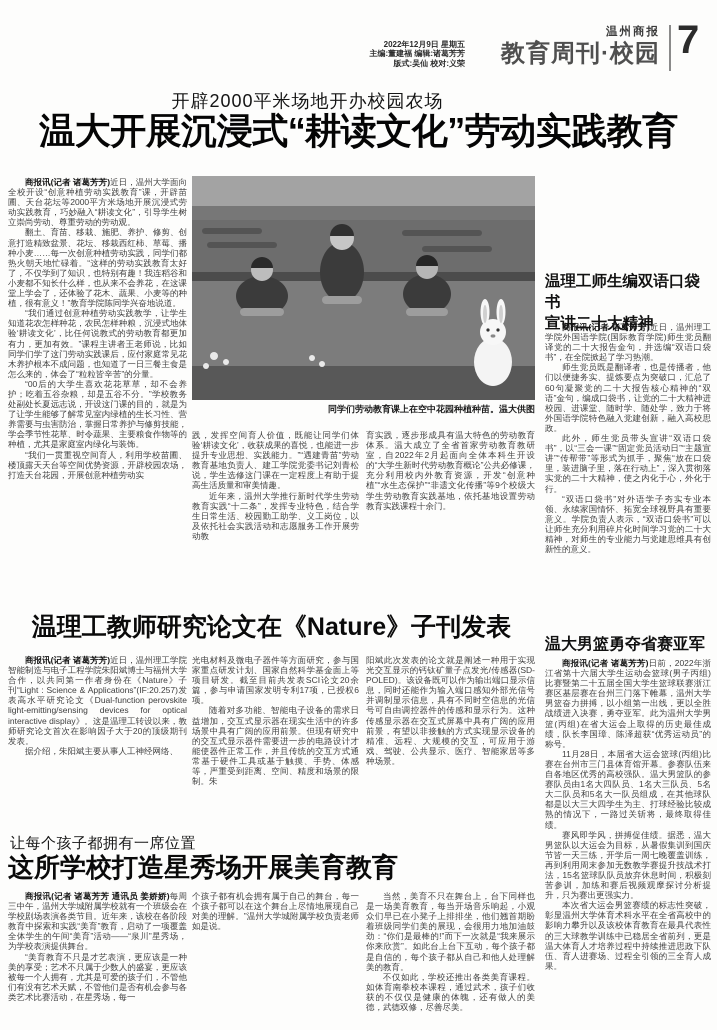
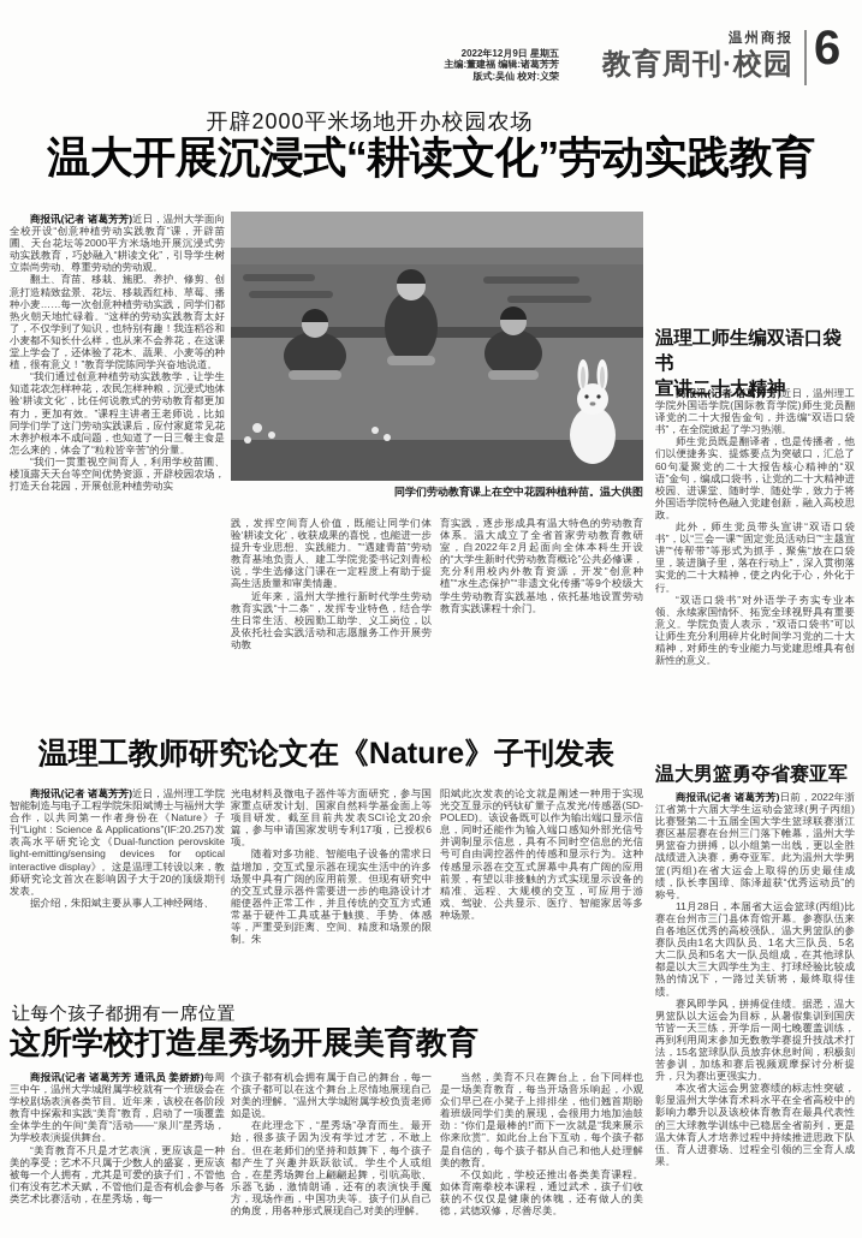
  2022年12月9日 星期五
  主编:董建福 编辑:诸葛芳芳
  版式:吴仙 校对:义荣
  温州商报
  教育周刊·校园
- 7
+ 6
  开辟2000平米场地开办校园农场
  温大开展沉浸式“耕读文化”劳动实践教育
  商报讯(记者 诸葛芳芳)近日，温州大学面向全校开设“创意种植劳动实践教育”课，开辟苗圃、天台花坛等2000平方米场地开展沉浸式劳动实践教育，巧妙融入“耕读文化”，引导学生树立崇尚劳动、尊重劳动的劳动观。
  翻土、育苗、移栽、施肥、养护、修剪、创意打造精致盆景、花坛、移栽西红柿、草莓、播种小麦……每一次创意种植劳动实践，同学们都热火朝天地忙碌着。“这样的劳动实践教育太好了，不仅学到了知识，也特别有趣！我连稻谷和小麦都不知长什么样，也从来不会养花，在这课堂上学会了，还体验了花木、蔬果、小麦等的种植，很有意义！”教育学院陈同学兴奋地说道。
  “我们通过创意种植劳动实践教学，让学生知道花农怎样种花，农民怎样种粮，沉浸式地体验‘耕读文化’，比任何说教式的劳动教育都更加有力，更加有效。”课程主讲者王老师说，比如同学们学了这门劳动实践课后，应付家庭常见花木养护根本不成问题，也知道了一日三餐主食是怎么来的，体会了“粒粒皆辛苦”的分量。
- “00后的大学生喜欢花花草草，却不会养护；吃着五谷杂粮，却是五谷不分。”学校教务处副处长夏远志说，开设这门课的目的，就是为了让学生能够了解常见室内绿植的生长习性、营养需要与虫害防治，掌握日常养护与修剪技能，学会季节性花草、时令蔬果、主要粮食作物等的种植，尤其是家庭室内绿化与装饰。
  “我们一贯重视空间育人，利用学校苗圃、楼顶露天天台等空间优势资源，开辟校园农场，打造天台花园，开展创意种植劳动实
  同学们劳动教育课上在空中花园种植种苗。温大供图
  践，发挥空间育人价值，既能让同学们体验‘耕读文化’，收获成果的喜悦，也能进一步提升专业思想、实践能力。”“遇建青苗”劳动教育基地负责人、建工学院党委书记刘青松说，学生选修这门课在一定程度上有助于提高生活质量和审美情趣。
  近年来，温州大学推行新时代学生劳动教育实践“十二条”，发挥专业特色，结合学生日常生活、校园勤工助学、义工岗位，以及依托社会实践活动和志愿服务工作开展劳动教
  育实践，逐步形成具有温大特色的劳动教育体系。温大成立了全省首家劳动教育教研室，自2022年2月起面向全体本科生开设的“大学生新时代劳动教育概论”公共必修课，充分利用校内外教育资源，开发“创意种植”“水生态保护”“非遗文化传播”等9个校级大学生劳动教育实践基地，依托基地设置劳动教育实践课程十余门。
  温理工师生编双语口袋书
  宣讲二十大精神
  商报讯(记者 诸葛芳芳)近日，温州理工学院外国语学院(国际教育学院)师生党员翻译党的二十大报告金句，并选编“双语口袋书”，在全院掀起了学习热潮。
  师生党员既是翻译者，也是传播者，他们以便捷务实、提炼要点为突破口，汇总了60句凝聚党的二十大报告核心精神的“双语”金句，编成口袋书，让党的二十大精神进校园、进课堂、随时学、随处学，致力于将外国语学院特色融入党建创新，融入高校思政。
  此外，师生党员带头宣讲“双语口袋书”，以“三会一课”“固定党员活动日”“主题宣讲”“传帮带”等形式为抓手，聚焦“放在口袋里，装进脑子里，落在行动上”，深入贯彻落实党的二十大精神，使之内化于心，外化于行。
  “双语口袋书”对外语学子夯实专业本领、永续家国情怀、拓宽全球视野具有重要意义。学院负责人表示，“双语口袋书”可以让师生充分利用碎片化时间学习党的二十大精神，对师生的专业能力与党建思维具有创新性的意义。
  温理工教师研究论文在《Nature》子刊发表
  商报讯(记者 诸葛芳芳)近日，温州理工学院智能制造与电子工程学院朱阳斌博士与福州大学合作，以共同第一作者身份在《Nature》子刊“Light : Science & Applications”(IF:20.257)发表高水平研究论文《Dual-function perovskite light-emitting/sensing devices for optical interactive display》。这是温理工转设以来，教师研究论文首次在影响因子大于20的顶级期刊发表。
  据介绍，朱阳斌主要从事人工神经网络、
  光电材料及微电子器件等方面研究，参与国家重点研发计划、国家自然科学基金面上等项目研发。截至目前共发表SCI论文20余篇，参与申请国家发明专利17项，已授权6项。
  随着对多功能、智能电子设备的需求日益增加，交互式显示器在现实生活中的许多场景中具有广阔的应用前景。但现有研究中的交互式显示器件需要进一步的电路设计才能使器件正常工作，并且传统的交互方式通常基于硬件工具或基于触摸、手势、体感等，严重受到距离、空间、精度和场景的限制。朱
  阳斌此次发表的论文就是阐述一种用于实现光交互显示的钙钛矿量子点发光/传感器(SD-POLED)。该设备既可以作为输出端口显示信息，同时还能作为输入端口感知外部光信号并调制显示信息，具有不同时空信息的光信号可自由调控器件的传感和显示行为。这种传感显示器在交互式屏幕中具有广阔的应用前景，有望以非接触的方式实现显示设备的精准、远程、大规模的交互，可应用于游戏、驾驶、公共显示、医疗、智能家居等多种场景。
  温大男篮勇夺省赛亚军
  商报讯(记者 诸葛芳芳)日前，2022年浙江省第十六届大学生运动会篮球(男子丙组)比赛暨第二十五届全国大学生篮球联赛浙江赛区基层赛在台州三门落下帷幕，温州大学男篮奋力拼搏，以小组第一出线，更以全胜战绩进入决赛，勇夺亚军。此为温州大学男篮(丙组)在省大运会上取得的历史最佳成绩，队长李国璋、陈泽超获“优秀运动员”的称号。
  11月28日，本届省大运会篮球(丙组)比赛在台州市三门县体育馆开幕。参赛队伍来自各地区优秀的高校强队。温大男篮队的参赛队员由1名大四队员、1名大三队员、5名大二队员和5名大一队员组成，在其他球队都是以大三大四学生为主、打球经验比较成熟的情况下，一路过关斩将，最终取得佳绩。
  赛风即学风，拼搏促佳绩。据悉，温大男篮队以大运会为目标，从暑假集训到国庆节皆一天三练，开学后一周七晚覆盖训练，再到利用周末参加无数教学赛提升技战术打法，15名篮球队队员放弃休息时间，积极刻苦参训，加练和赛后视频观摩探讨分析提升，只为赛出更强实力。
  本次省大运会男篮赛绩的标志性突破，彰显温州大学体育术科水平在全省高校中的影响力攀升以及该校体育教育在最具代表性的三大球教学训练中已稳居全省前列，更是温大体育人才培养过程中持续推进思政下队伍、育人进赛场、过程全引领的三全育人成果。
  让每个孩子都拥有一席位置
  这所学校打造星秀场开展美育教育
  商报讯(记者 诸葛芳芳 通讯员 姜娇娇)每周三中午，温州大学城附属学校就有一个班级会在学校剧场表演各类节目。近年来，该校在各阶段教育中探索和实践“美育”教育，启动了一项覆盖全体学生的午间“美育”活动——“泉川”星秀场，为学校表演提供舞台。
  “美育教育不只是才艺表演，更应该是一种美的享受；艺术不只属于少数人的盛宴，更应该被每一个人拥有，尤其是可爱的孩子们，不管他们有没有艺术天赋，不管他们是否有机会参与各类艺术比赛活动，在星秀场，每一
  个孩子都有机会拥有属于自己的舞台，每一个孩子都可以在这个舞台上尽情地展现自己对美的理解。”温州大学城附属学校负责老师如是说。
+ 在此理念下，“星秀场”孕育而生。最开始，很多孩子因为没有学过才艺，不敢上台。但在老师们的坚持和鼓舞下，每个孩子都产生了兴趣并跃跃欲试。学生个人或组合，在星秀场舞台上翩翩起舞，引吭高歌、乐器飞扬，激情朗诵，还有的表演快手魔方，现场作画，中国功夫等。孩子们从自己的角度，用各种形式展现自己对美的理解。
  当然，美育不只在舞台上，台下同样也是一场美育教育，每当开场音乐响起，小观众们早已在小凳子上排排坐，他们翘首期盼着班级同学们美的展现，会很用力地加油鼓劲：“你们是最棒的!”而下一次就是“我来展示你来欣赏”。如此台上台下互动，每个孩子都是自信的，每个孩子都从自己和他人处理解美的教育。
  不仅如此，学校还推出各类美育课程。如体育南拳校本课程，通过武术，孩子们收获的不仅仅是健康的体魄，还有做人的美德，武德双修，尽善尽美。
